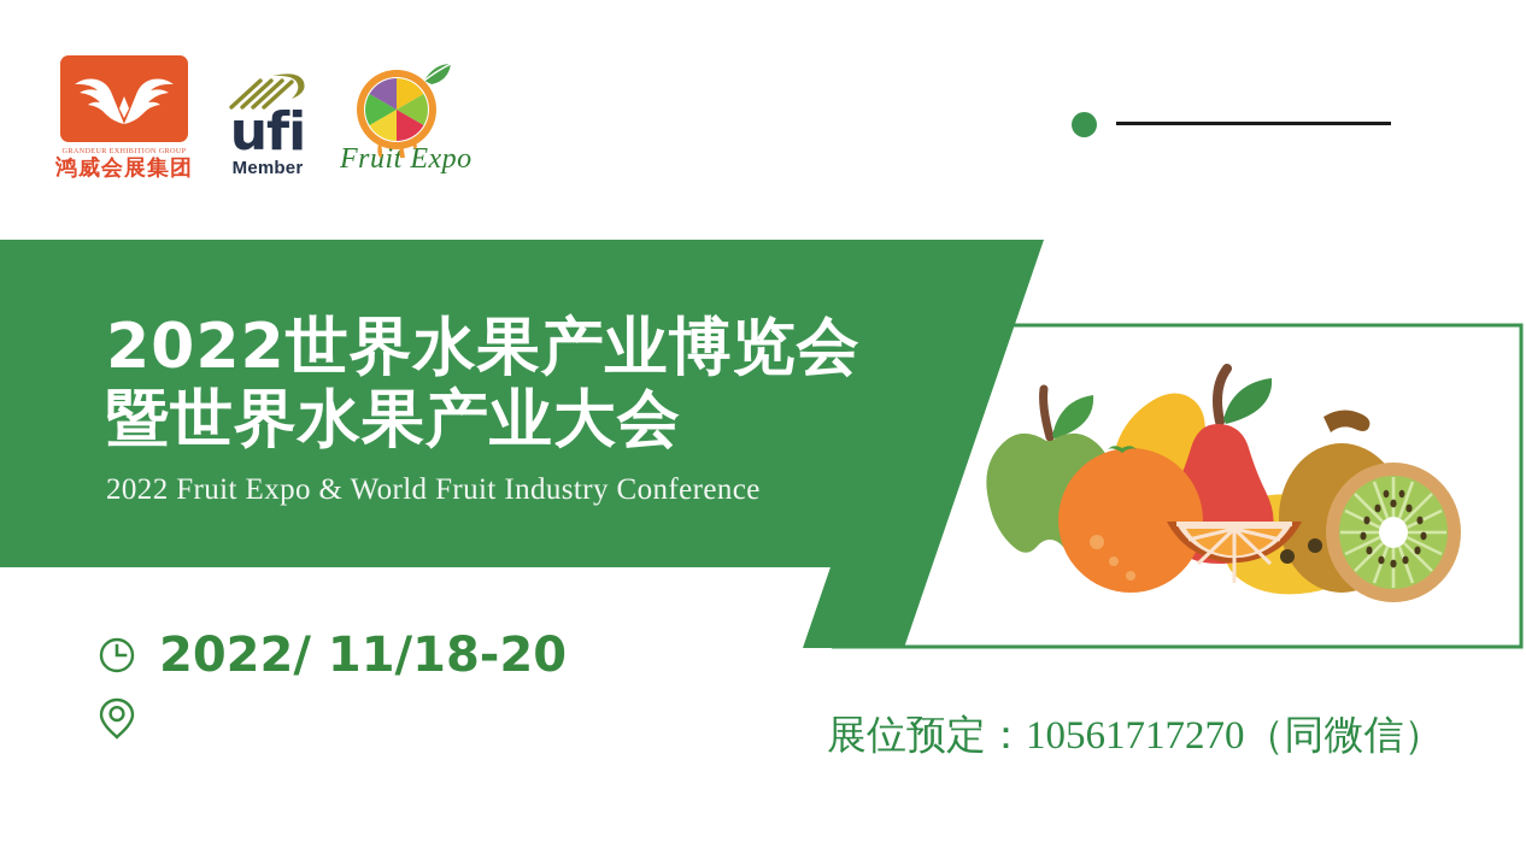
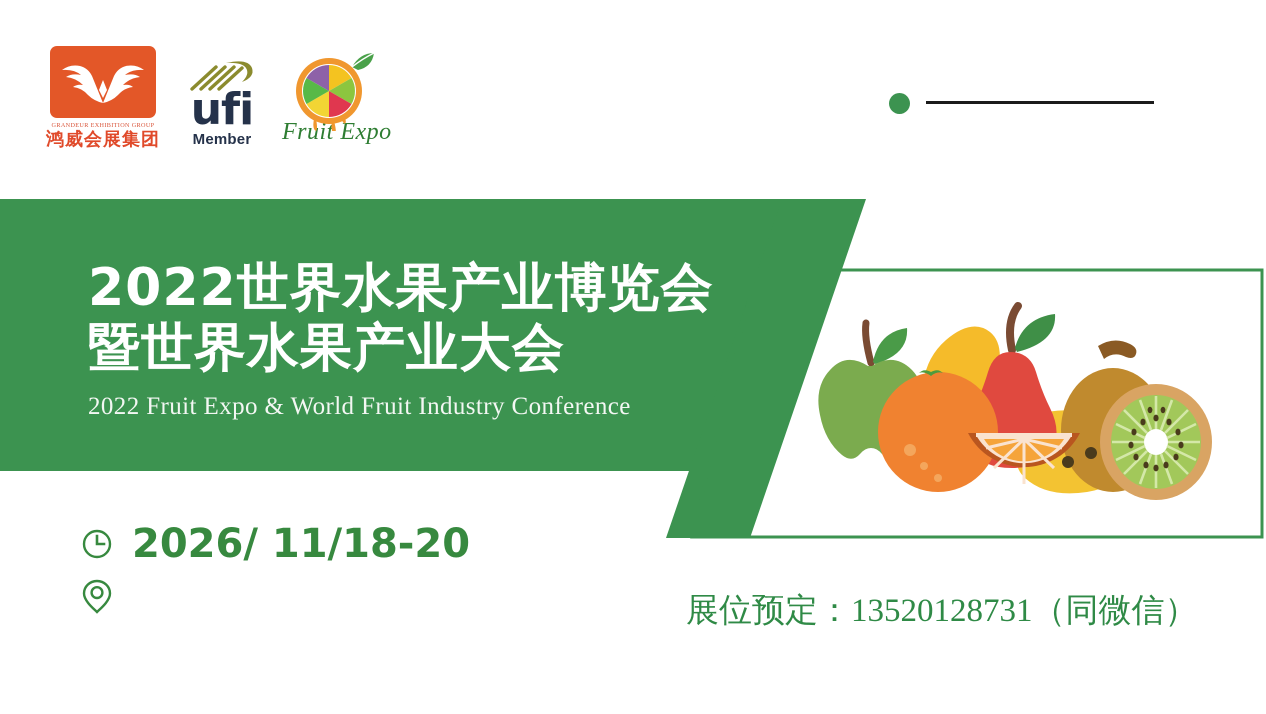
  鸿威会展集团
  ufi
  Member
  Fruit Expo
  2022世界水果产业博览会
  暨世界水果产业大会
  2022 Fruit Expo & World Fruit Industry Conference
- 2022/ 11/18-20
+ 2026/ 11/18-20
- 展位预定：10561717270（同微信）
+ 展位预定：13520128731（同微信）
